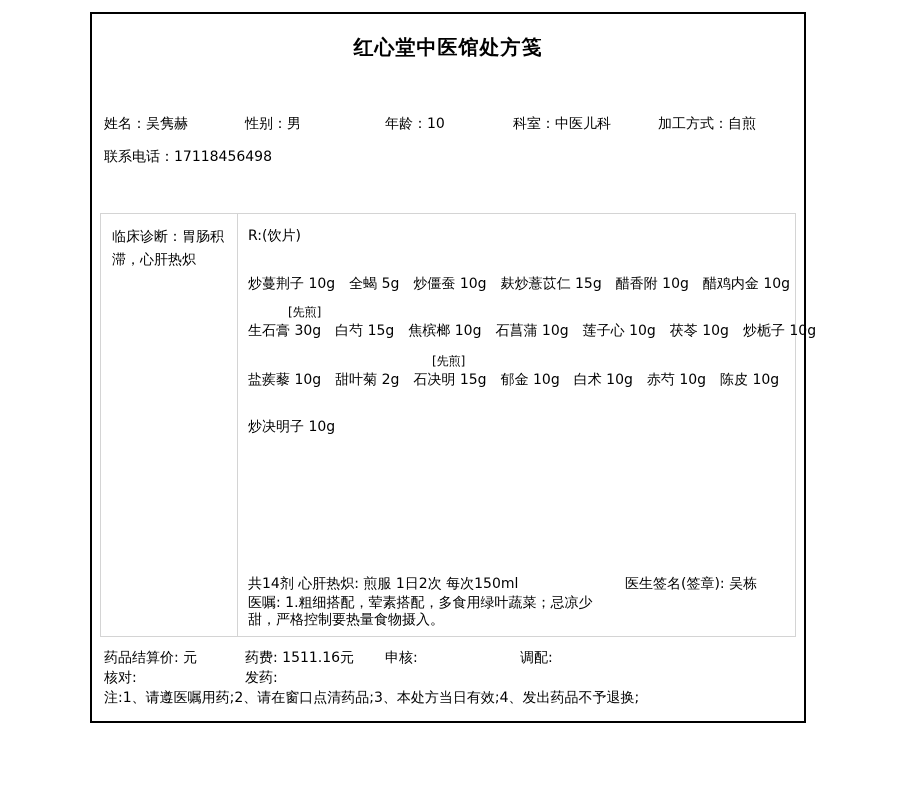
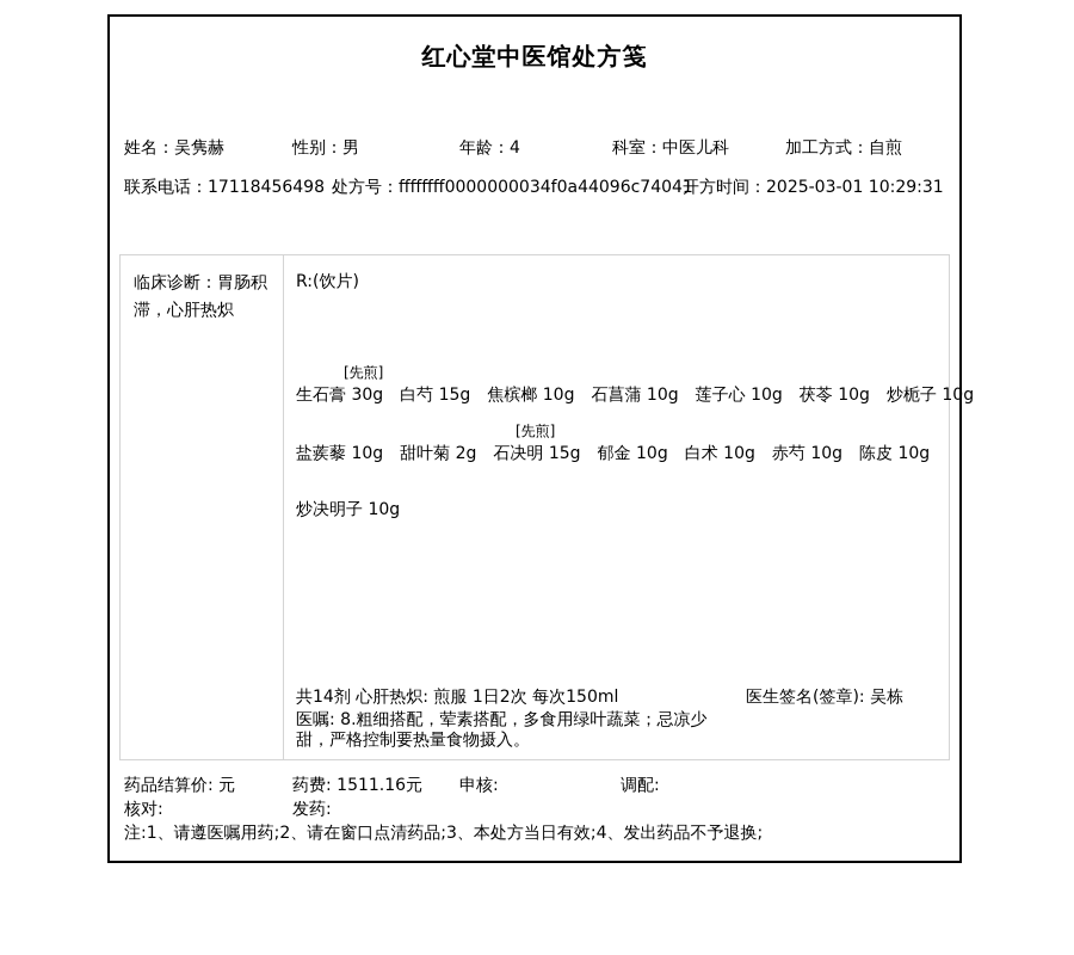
  红心堂中医馆处方笺
  姓名：吴隽赫
  性别：男
- 年龄：10
+ 年龄：4
  科室：中医儿科
  加工方式：自煎
  联系电话：17118456498
+ 处方号：ffffffff0000000034f0a44096c74041
+ 开方时间：2025-03-01 10:29:31
  临床诊断：胃肠积滞，心肝热炽
  R:(饮片)
- 炒蔓荆子 10g
- 全蝎 5g
- 炒僵蚕 10g
- 麸炒薏苡仁 15g
- 醋香附 10g
- 醋鸡内金 10g
  [先煎]
  生石膏 30g
  白芍 15g
  焦槟榔 10g
  石菖蒲 10g
  莲子心 10g
  茯苓 10g
  炒栀子 10g
  [先煎]
  盐蒺藜 10g
  甜叶菊 2g
  石决明 15g
  郁金 10g
  白术 10g
  赤芍 10g
  陈皮 10g
  炒决明子 10g
  共14剂 心肝热炽: 煎服 1日2次 每次150ml
  医生签名(签章): 吴栋
- 医嘱: 1.粗细搭配，荤素搭配，多食用绿叶蔬菜；忌凉少甜，严格控制要热量食物摄入。
+ 医嘱: 8.粗细搭配，荤素搭配，多食用绿叶蔬菜；忌凉少甜，严格控制要热量食物摄入。
  药品结算价: 元
  药费: 1511.16元
  申核:
  调配:
  核对:
  发药:
  注:1、请遵医嘱用药;2、请在窗口点清药品;3、本处方当日有效;4、发出药品不予退换;
